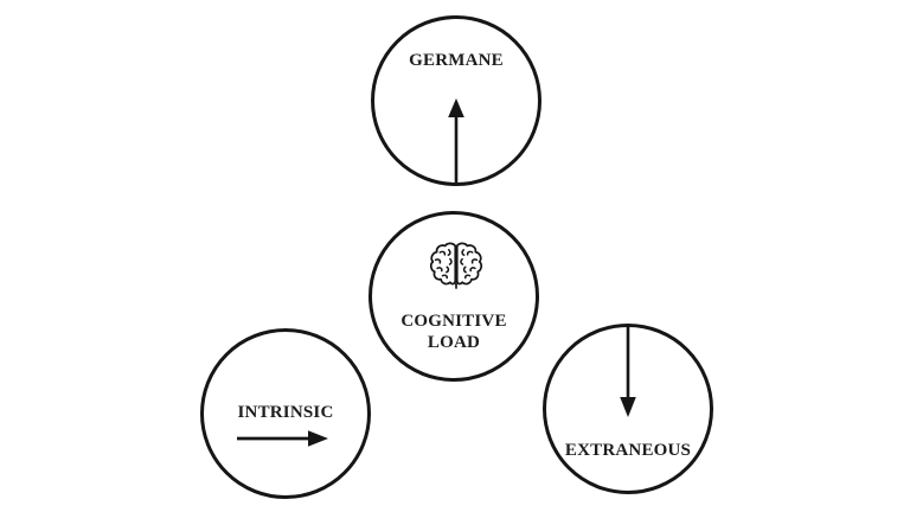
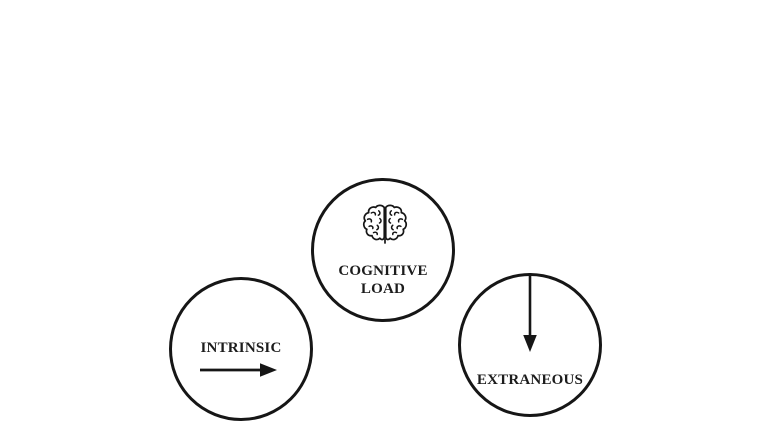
- GERMANE
  COGNITIVE
  LOAD
  INTRINSIC
  EXTRANEOUS
